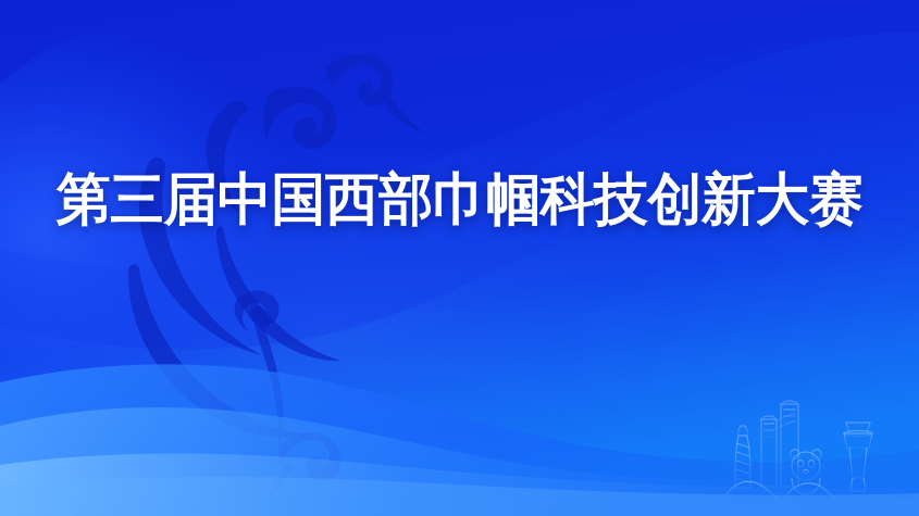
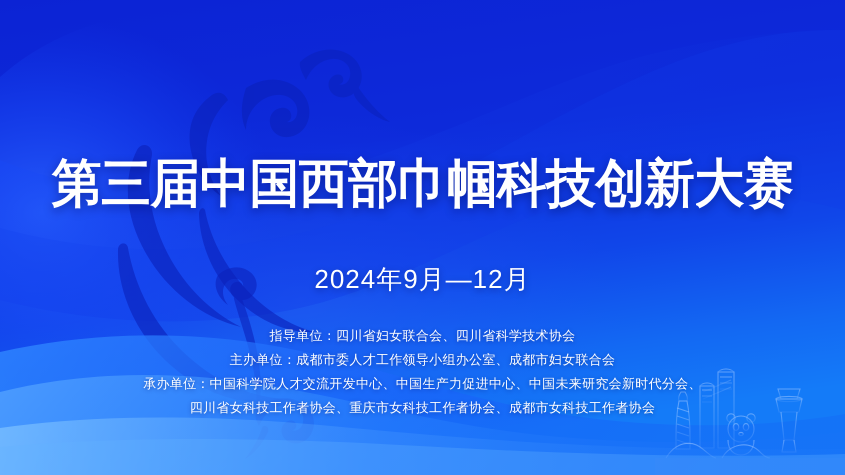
  第三届中国西部巾帼科技创新大赛
+ 2024年9月—12月
+ 指导单位：四川省妇女联合会、四川省科学技术协会
+ 主办单位：成都市委人才工作领导小组办公室、成都市妇女联合会
+ 承办单位：中国科学院人才交流开发中心、中国生产力促进中心、中国未来研究会新时代分会、
+ 四川省女科技工作者协会、重庆市女科技工作者协会、成都市女科技工作者协会
